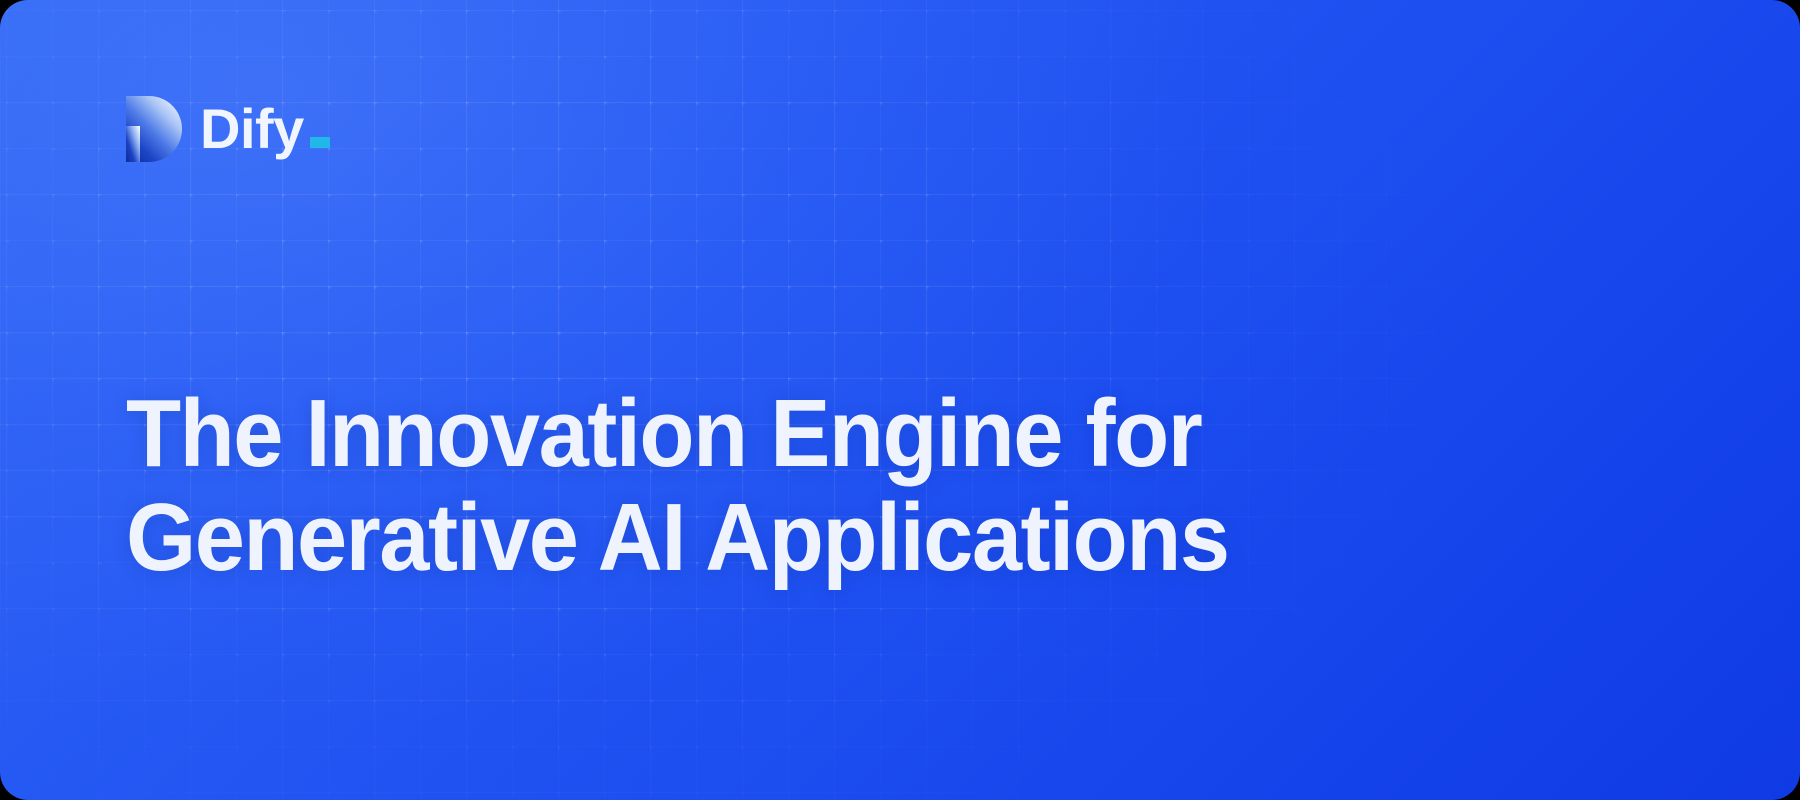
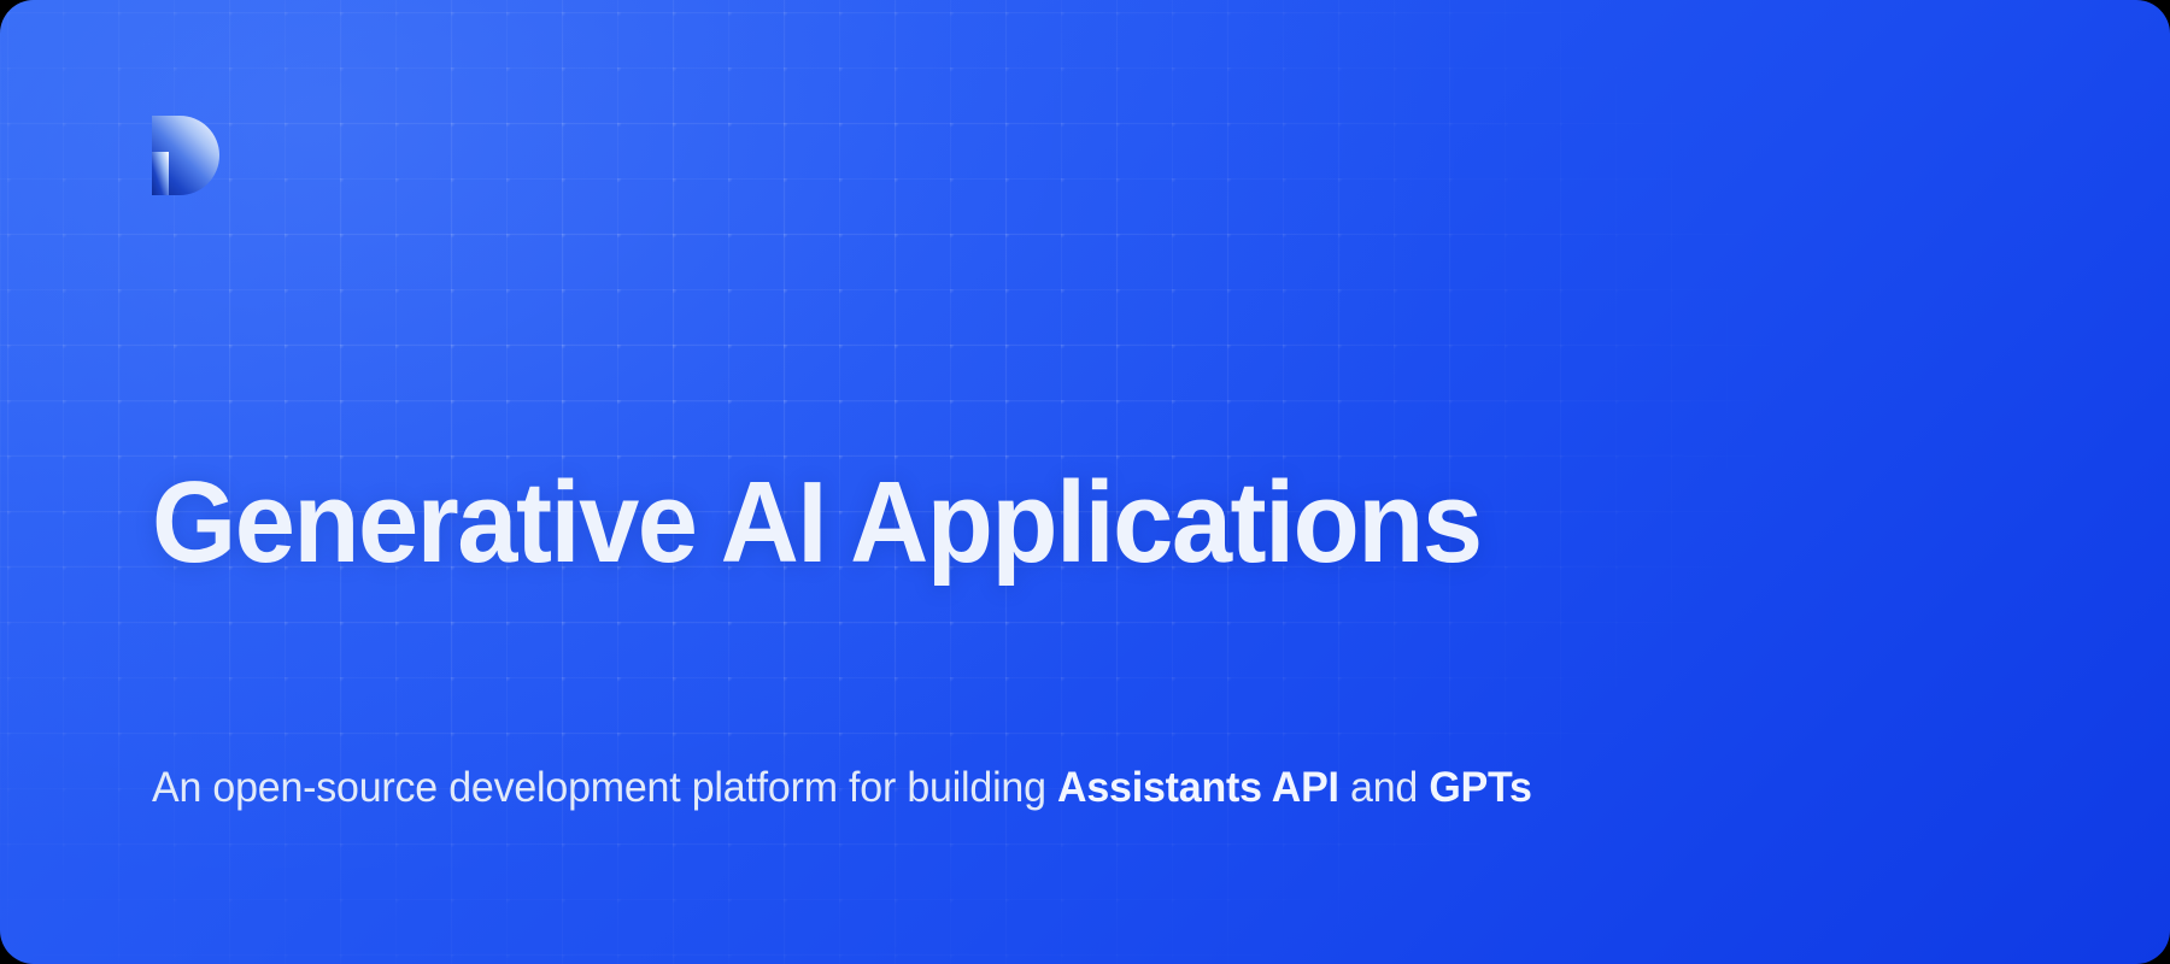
- Dify
- The Innovation Engine for
  Generative AI Applications
+ An open-source development platform for building Assistants API and GPTs
